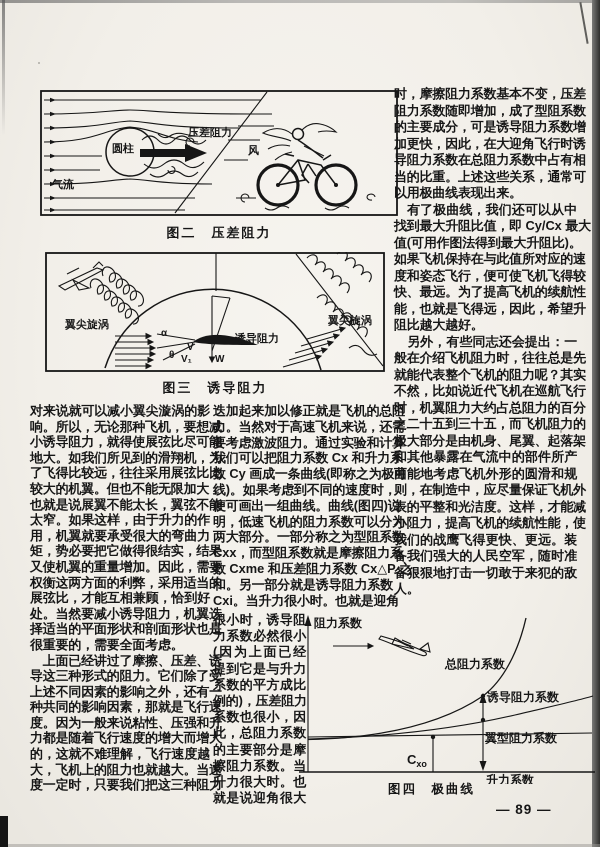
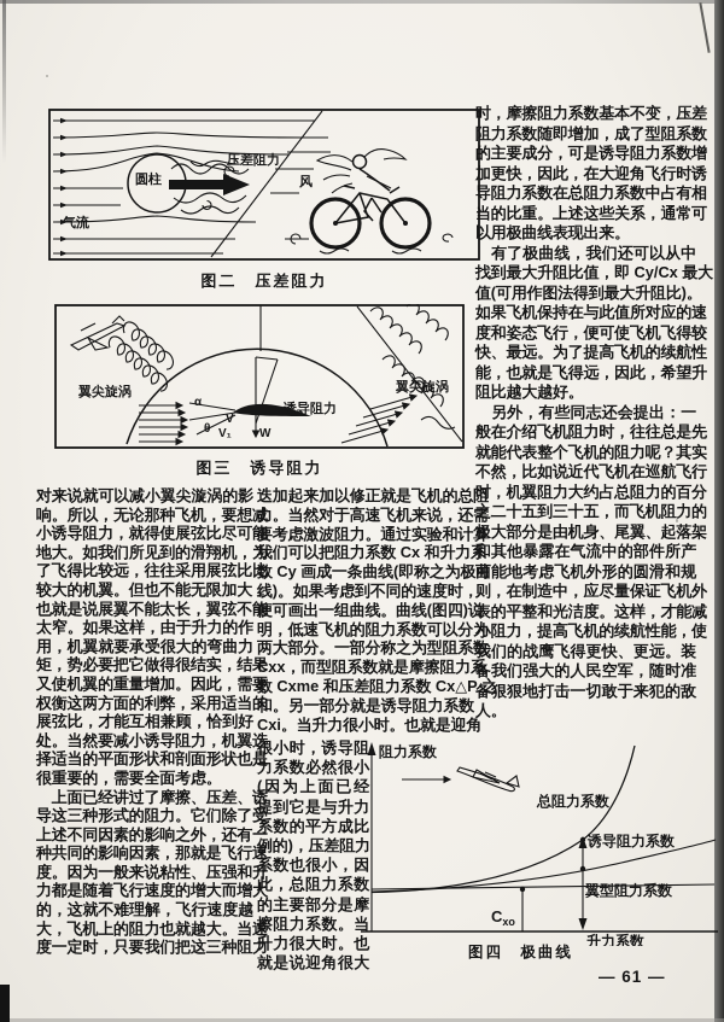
  圆柱
  压差阻力
  风
  气流
  图二 压差阻力
  翼尖旋涡
  α
  θ
  V
  V₁
  W
  诱导阻力
  翼尖旋涡
  图三 诱导阻力
  对来说就可以减小翼尖漩涡的影
  响。所以，无论那种飞机，要想
  小诱导阻力，就得使展弦比尽可
  地大。如我们所见到的滑翔机，
  了飞得比较远，往往采用展弦比
  较大的机翼。但也不能无限加大
  也就是说展翼不能太长，翼弦不
  太窄。如果这样，由于升力的作
  用，机翼就要承受很大的弯曲力
  矩，势必要把它做得很结实，结
  又使机翼的重量增加。因此，需
  权衡这两方面的利弊，采用适当
  展弦比，才能互相兼顾，恰到好
  处。当然要减小诱导阻力，机翼
  择适当的平面形状和剖面形状也
  很重要的，需要全面考虑。
  上面已经讲过了摩擦、压差、
  导这三种形式的阻力。它们除了
  上述不同因素的影响之外，还有
  种共同的影响因素，那就是飞行
  度。因为一般来说粘性、压强和
  力都是随着飞行速度的增大而增
  的，这就不难理解，飞行速度越
  大，飞机上的阻力也就越大。当
  度一定时，只要我们把这三种阻
  迭加起来加以修正就是飞机的总
  力。当然对于高速飞机来说，还
  要考虑激波阻力。通过实验和计
  我们可以把阻力系数 Cx 和升力
  数 Cy 画成一条曲线(即称之为极
  线)。如果考虑到不同的速度时，
  便可画出一组曲线。曲线(图四)
  明，低速飞机的阻力系数可以分
  两大部分。一部分称之为型阻系
  Cxx，而型阻系数就是摩擦阻力
  数 Cxme 和压差阻力系数 Cx△P
  和。另一部分就是诱导阻力系数
  Cxi。当升力很小时。也就是迎角
  很小时，诱导阻
  力系数必然很小
  (因为上面已经
  提到它是与升力
  系数的平方成比
  例的)，压差阻力
  系数也很小，因
  此，总阻力系数
  的主要部分是摩
  擦阻力系数。当
  升力很大时。也
  就是说迎角很大
  时，摩擦阻力系数基本不变，压差
  阻力系数随即增加，成了型阻系数
  的主要成分，可是诱导阻力系数增
  加更快，因此，在大迎角飞行时诱
  导阻力系数在总阻力系数中占有相
  当的比重。上述这些关系，通常可
  以用极曲线表现出来。
  有了极曲线，我们还可以从中
  找到最大升阻比值，即 Cy/Cx 最大
  值(可用作图法得到最大升阻比)。
  如果飞机保持在与此值所对应的速
  度和姿态飞行，便可使飞机飞得较
  快、最远。为了提高飞机的续航性
  能，也就是飞得远，因此，希望升
  阻比越大越好。
  另外，有些同志还会提出：一
  般在介绍飞机阻力时，往往总是先
  就能代表整个飞机的阻力呢？其实
  不然，比如说近代飞机在巡航飞行
  时，机翼阻力大约占总阻力的百分
  之二十五到三十五，而飞机阻力的
  极大部分是由机身、尾翼、起落架
  和其他暴露在气流中的部件所产
  可能地考虑飞机外形的圆滑和规
  则，在制造中，应尽量保证飞机外
  表的平整和光洁度。这样，才能减
  小阻力，提高飞机的续航性能，使
  我们的战鹰飞得更快、更远。装
  备我们强大的人民空军，随时准
  备狠狠地打击一切敢于来犯的敌
  人。
  阻力系数
  升力系数
  Cxo
  总阻力系数
  诱导阻力系数
  翼型阻力系数
  图四 极曲线
- — 89 —
+ — 61 —
